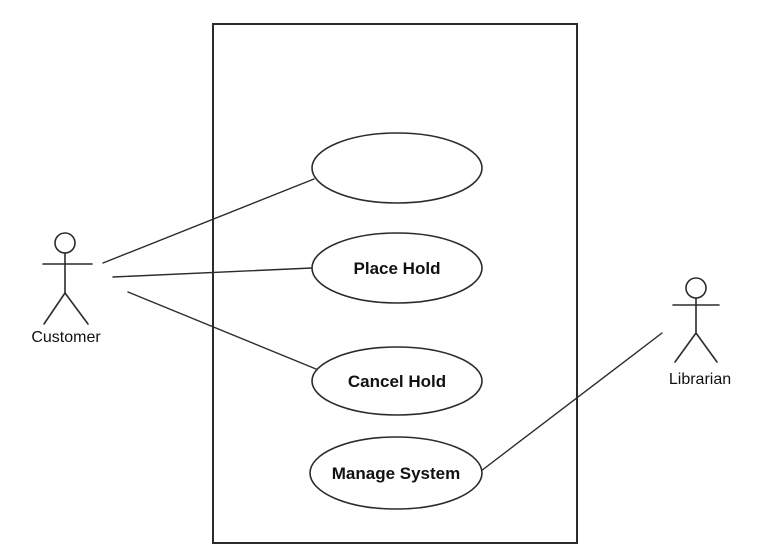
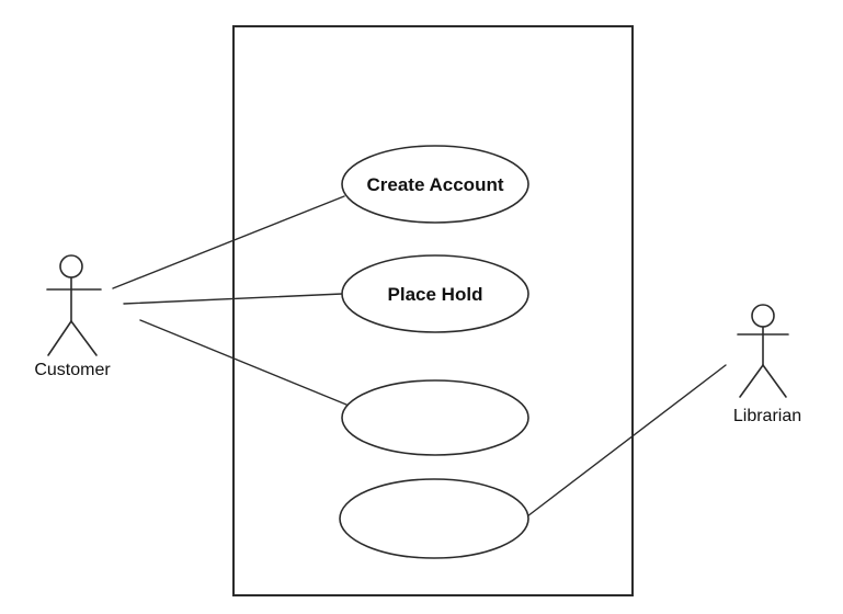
+ Create Account
  Place Hold
- Cancel Hold
- Manage System
  Customer
  Librarian
